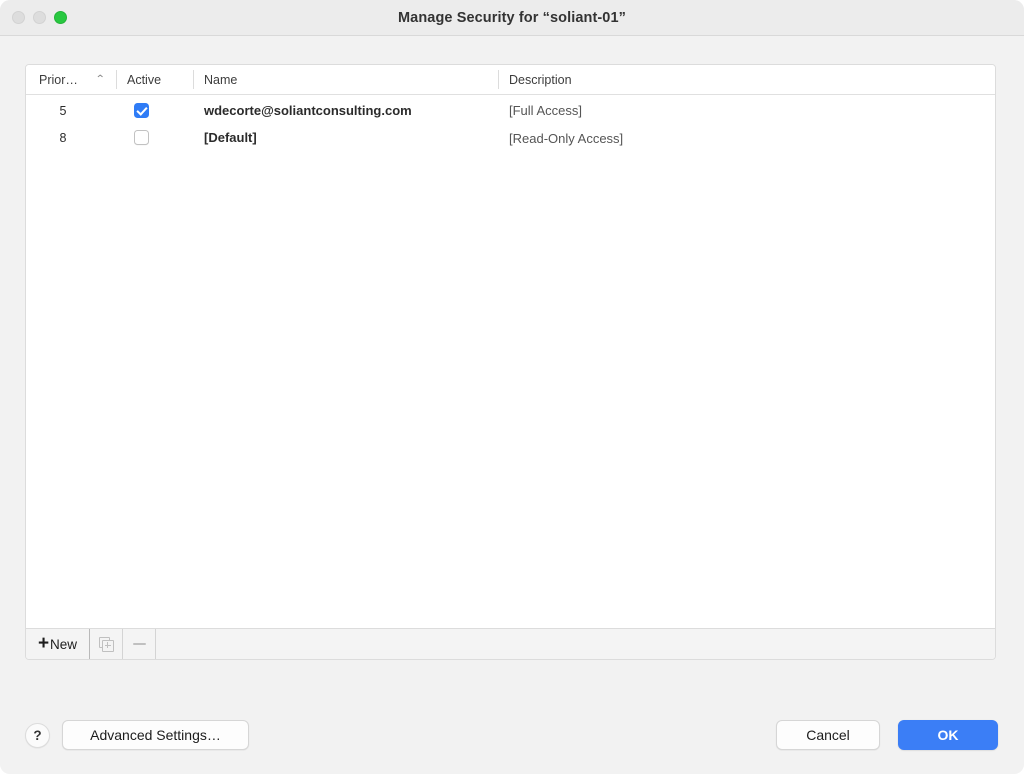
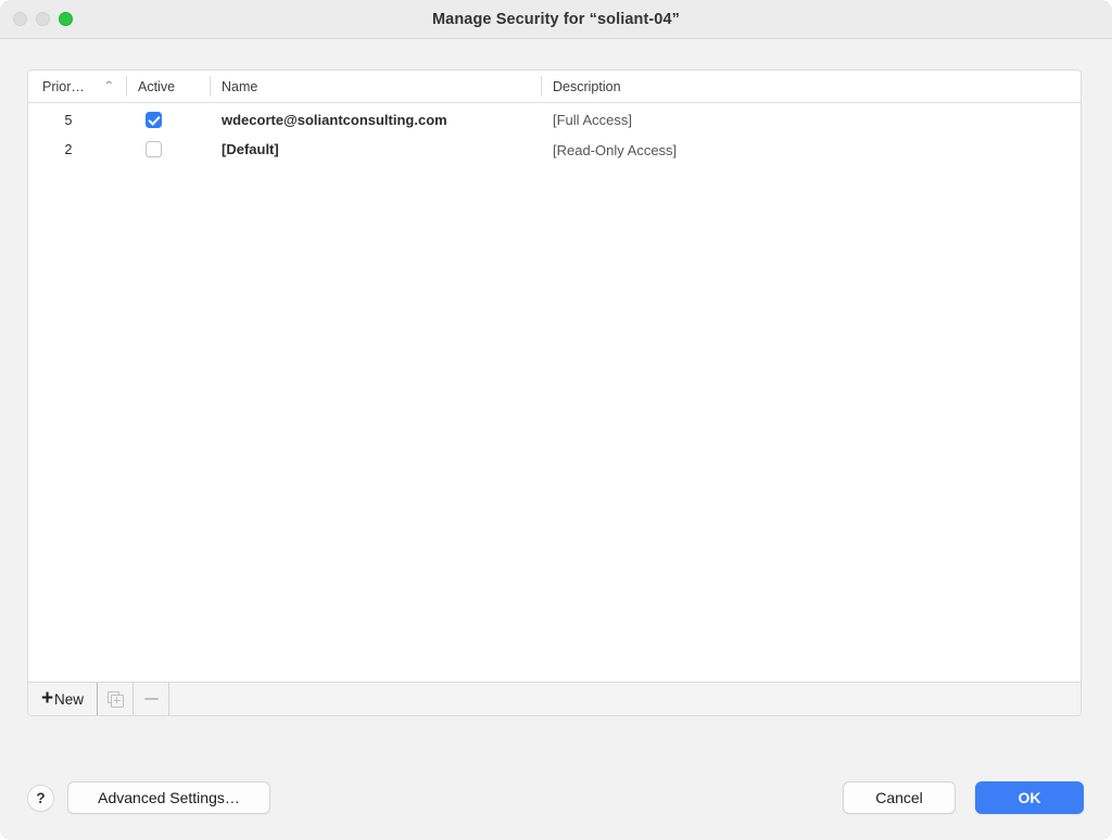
- Manage Security for “soliant-01”
+ Manage Security for “soliant-04”
  Prior…
  ⌃
  Active
  Name
  Description
  5
  wdecorte@soliantconsulting.com
  [Full Access]
- 8
+ 2
  [Default]
  [Read-Only Access]
  +
  New
  ?
  Advanced Settings…
  Cancel
  OK
